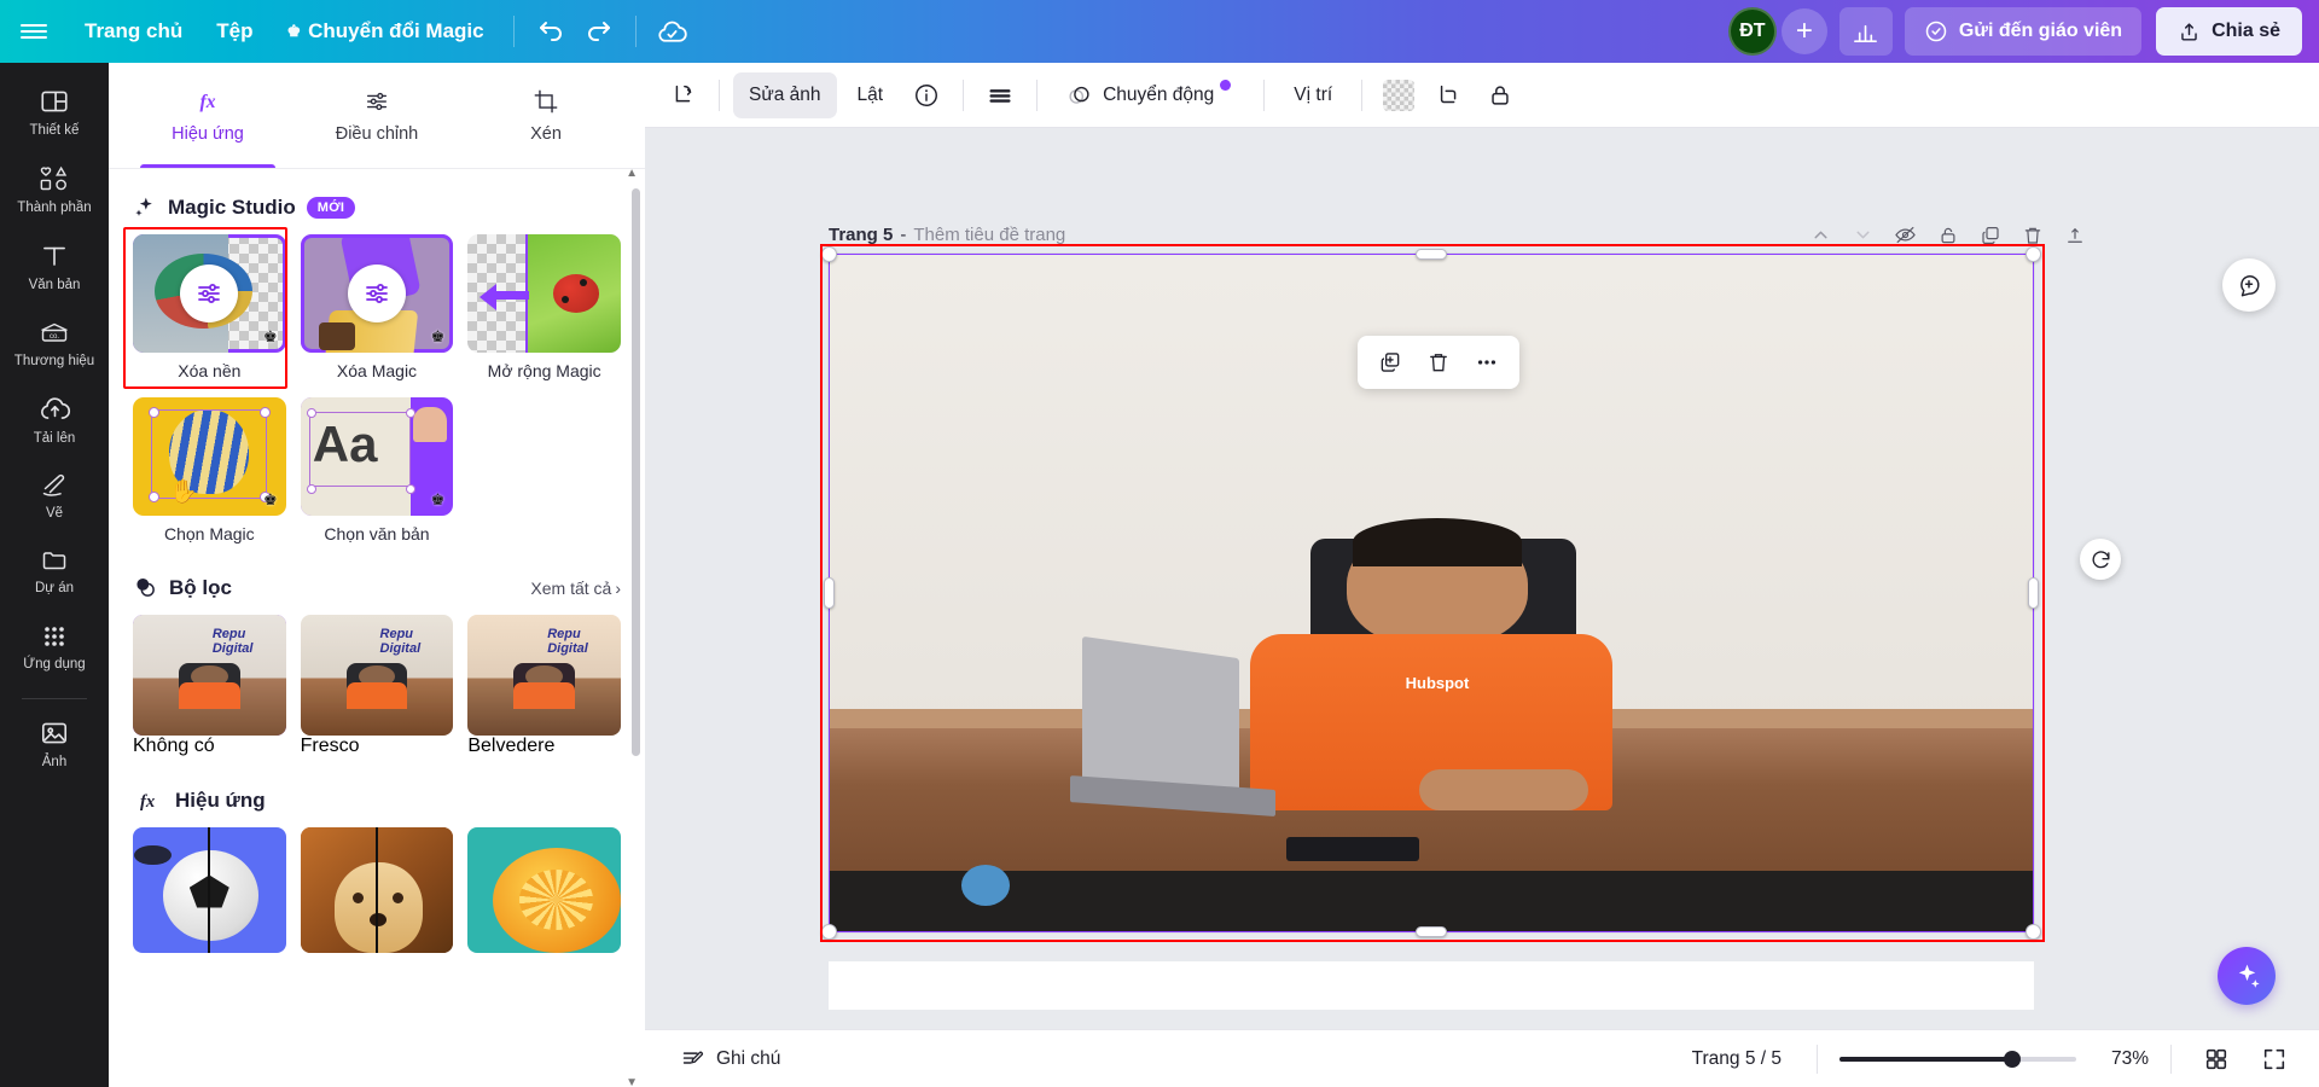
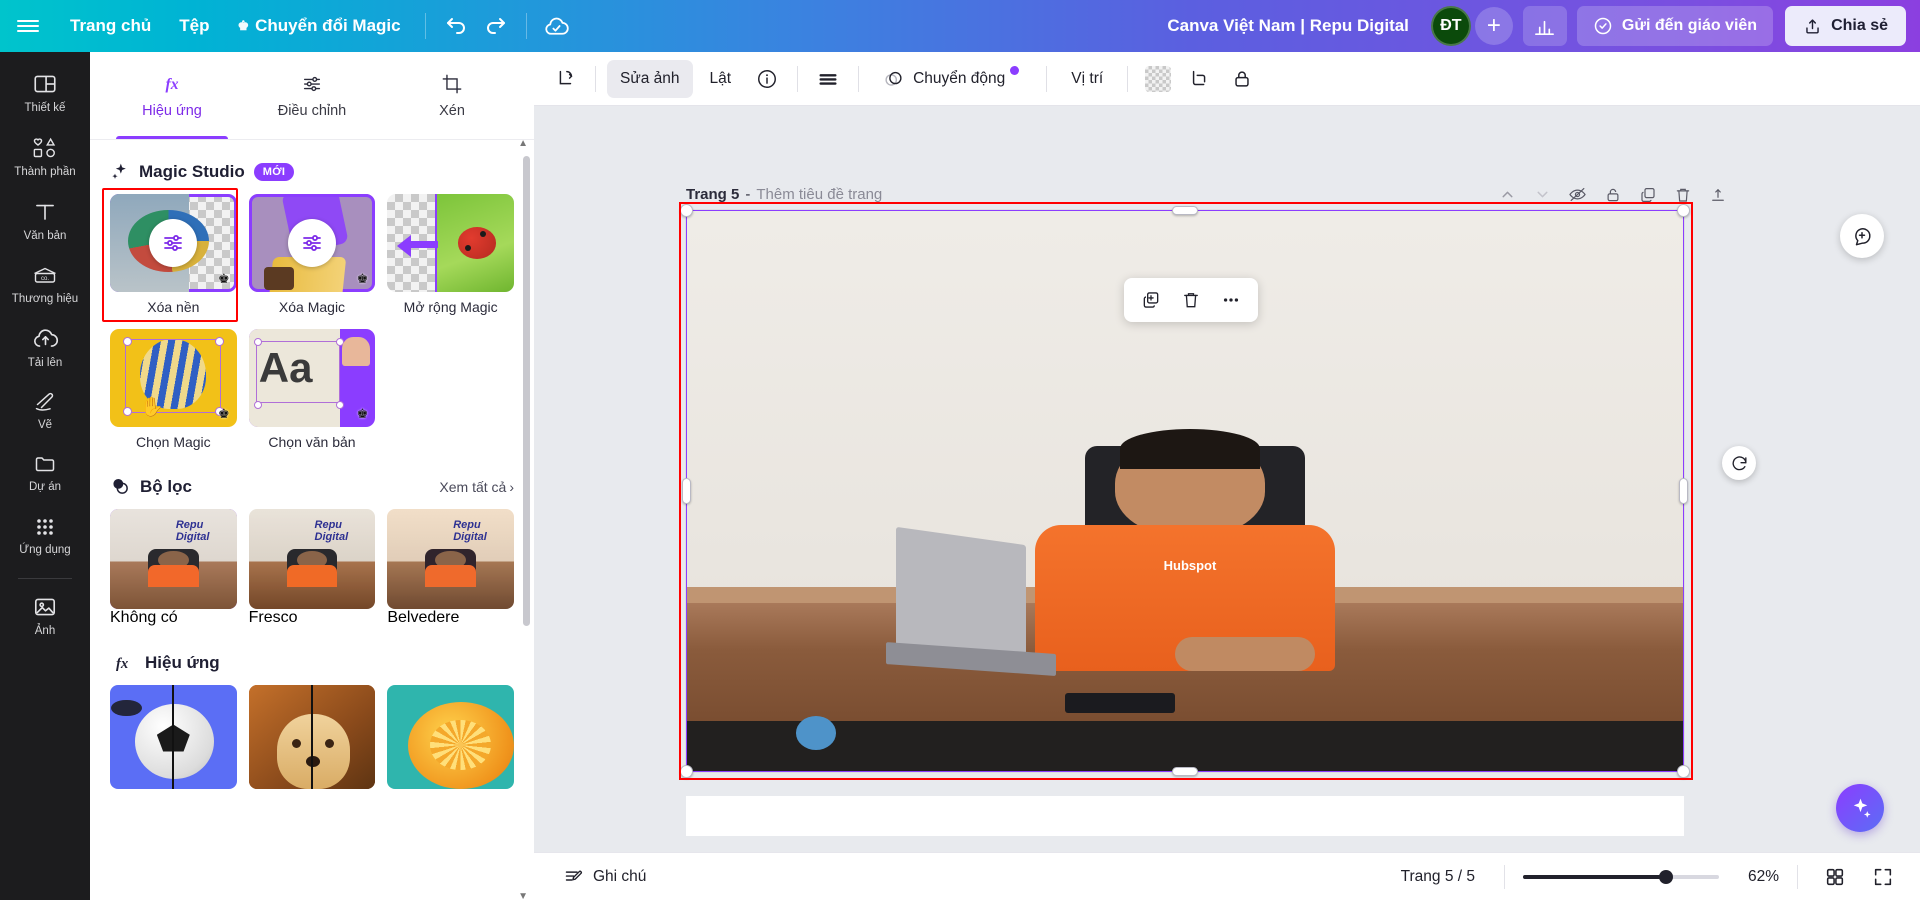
  Trang chủ
  Tệp
  ♚
  Chuyển đổi Magic
+ Canva Việt Nam | Repu Digital
  ĐT
  +
  Gửi đến giáo viên
  Chia sẻ
  Thiết kế
  Thành phần
  Văn bản
  Thương hiệu
  Tải lên
  Vẽ
  Dự án
  Ứng dụng
  Ảnh
  fx
  Hiệu ứng
  Điều chỉnh
  Xén
  Magic Studio
  MỚI
  ♚
  Xóa nền
  ♚
  Xóa Magic
  Mở rộng Magic
  ✋
  ♚
  Chọn Magic
  Aa
  ♚
  Chọn văn bản
  Bộ lọc
  Xem tất cả
  ›
  Repu Digital
  Không có
  Repu Digital
  Fresco
  Repu Digital
  Belvedere
  fx
  Hiệu ứng
  ▲
  ▼
  Sửa ảnh
  Lật
  Chuyển động
  Vị trí
  Trang 5
  -
  Thêm tiêu đề trang
  Hubspot
  Ghi chú
  Trang 5 / 5
- 73%
+ 62%
